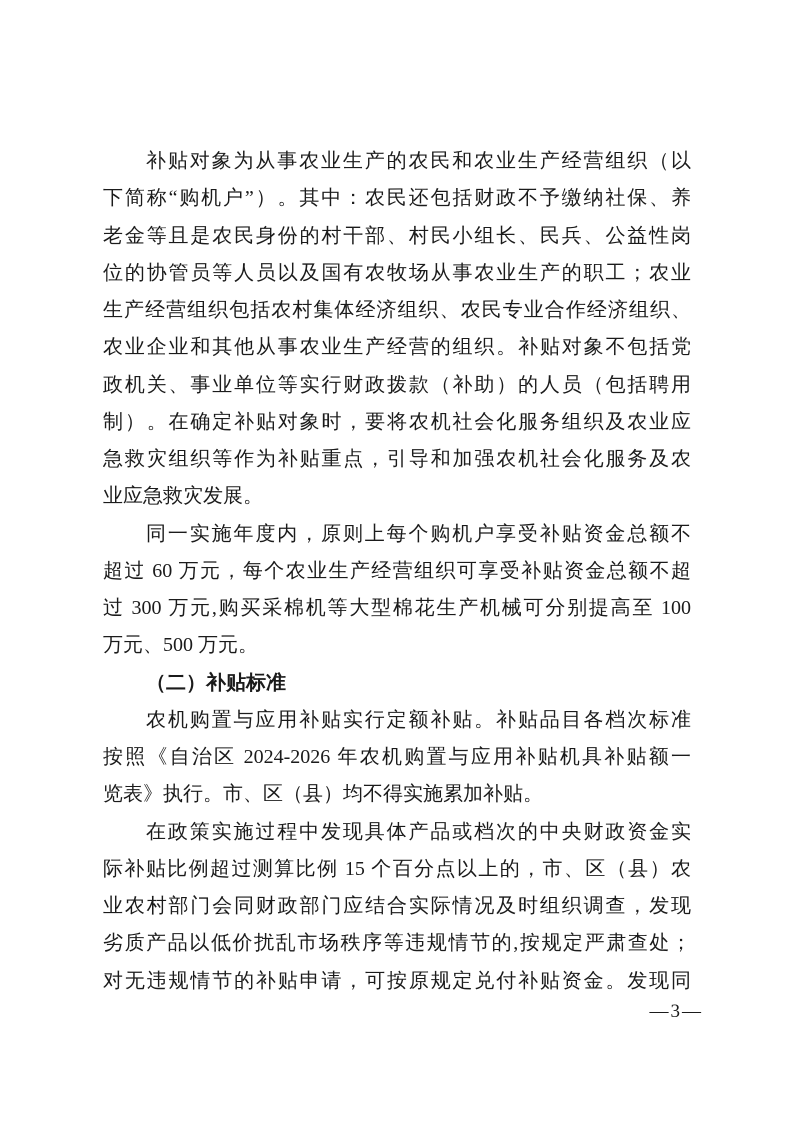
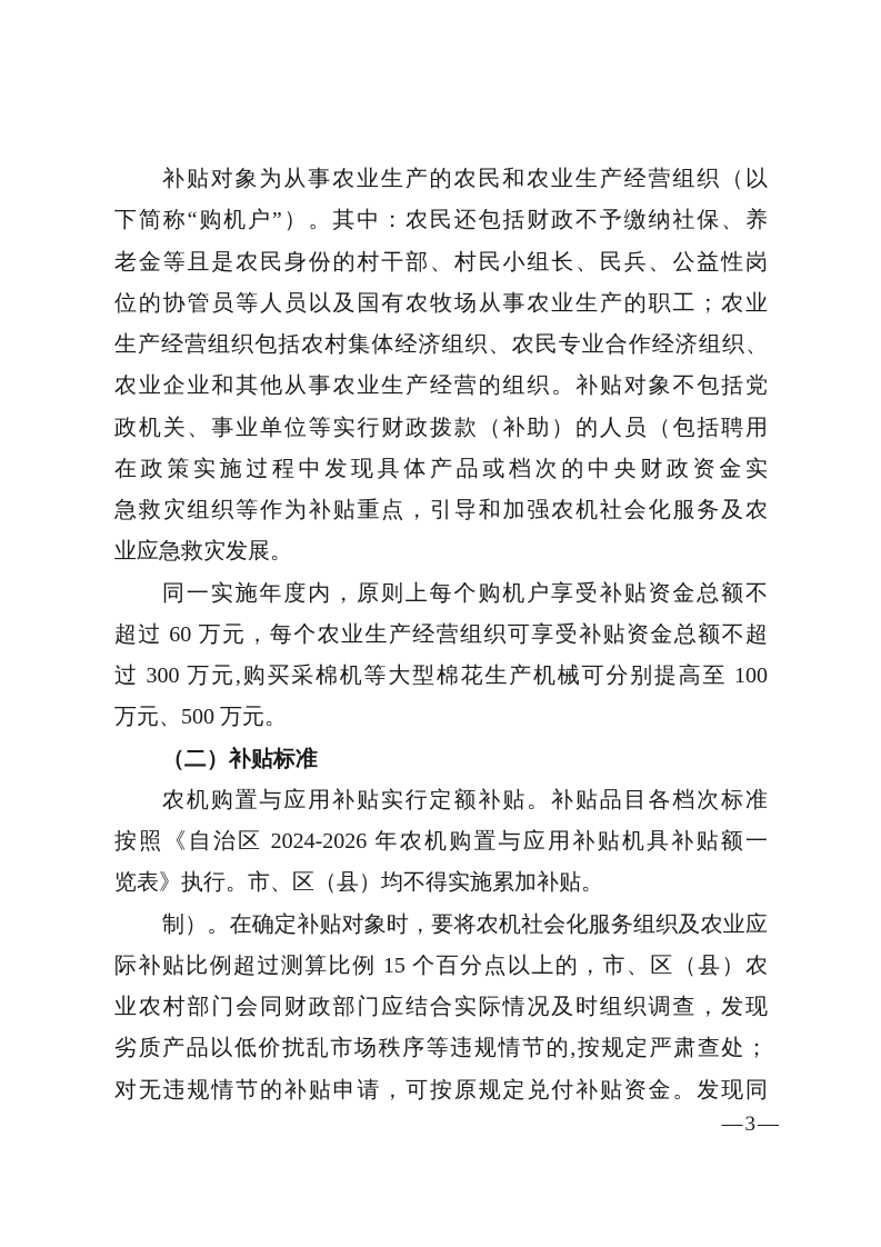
  补贴对象为从事农业生产的农民和农业生产经营组织（以
  下简称“购机户”）。其中：农民还包括财政不予缴纳社保、养
  老金等且是农民身份的村干部、村民小组长、民兵、公益性岗
  位的协管员等人员以及国有农牧场从事农业生产的职工；农业
  生产经营组织包括农村集体经济组织、农民专业合作经济组织、
  农业企业和其他从事农业生产经营的组织。补贴对象不包括党
  政机关、事业单位等实行财政拨款（补助）的人员（包括聘用
- 制）。在确定补贴对象时，要将农机社会化服务组织及农业应
+ 在政策实施过程中发现具体产品或档次的中央财政资金实
  急救灾组织等作为补贴重点，引导和加强农机社会化服务及农
  业应急救灾发展。
  同一实施年度内，原则上每个购机户享受补贴资金总额不
  超过 60 万元，每个农业生产经营组织可享受补贴资金总额不超
  过 300 万元,购买采棉机等大型棉花生产机械可分别提高至 100
  万元、500 万元。
  （二）补贴标准
  农机购置与应用补贴实行定额补贴。补贴品目各档次标准
  按照《自治区 2024-2026 年农机购置与应用补贴机具补贴额一
  览表》执行。市、区（县）均不得实施累加补贴。
- 在政策实施过程中发现具体产品或档次的中央财政资金实
+ 制）。在确定补贴对象时，要将农机社会化服务组织及农业应
  际补贴比例超过测算比例 15 个百分点以上的，市、区（县）农
  业农村部门会同财政部门应结合实际情况及时组织调查，发现
  劣质产品以低价扰乱市场秩序等违规情节的,按规定严肃查处；
  对无违规情节的补贴申请，可按原规定兑付补贴资金。发现同
  —3—
